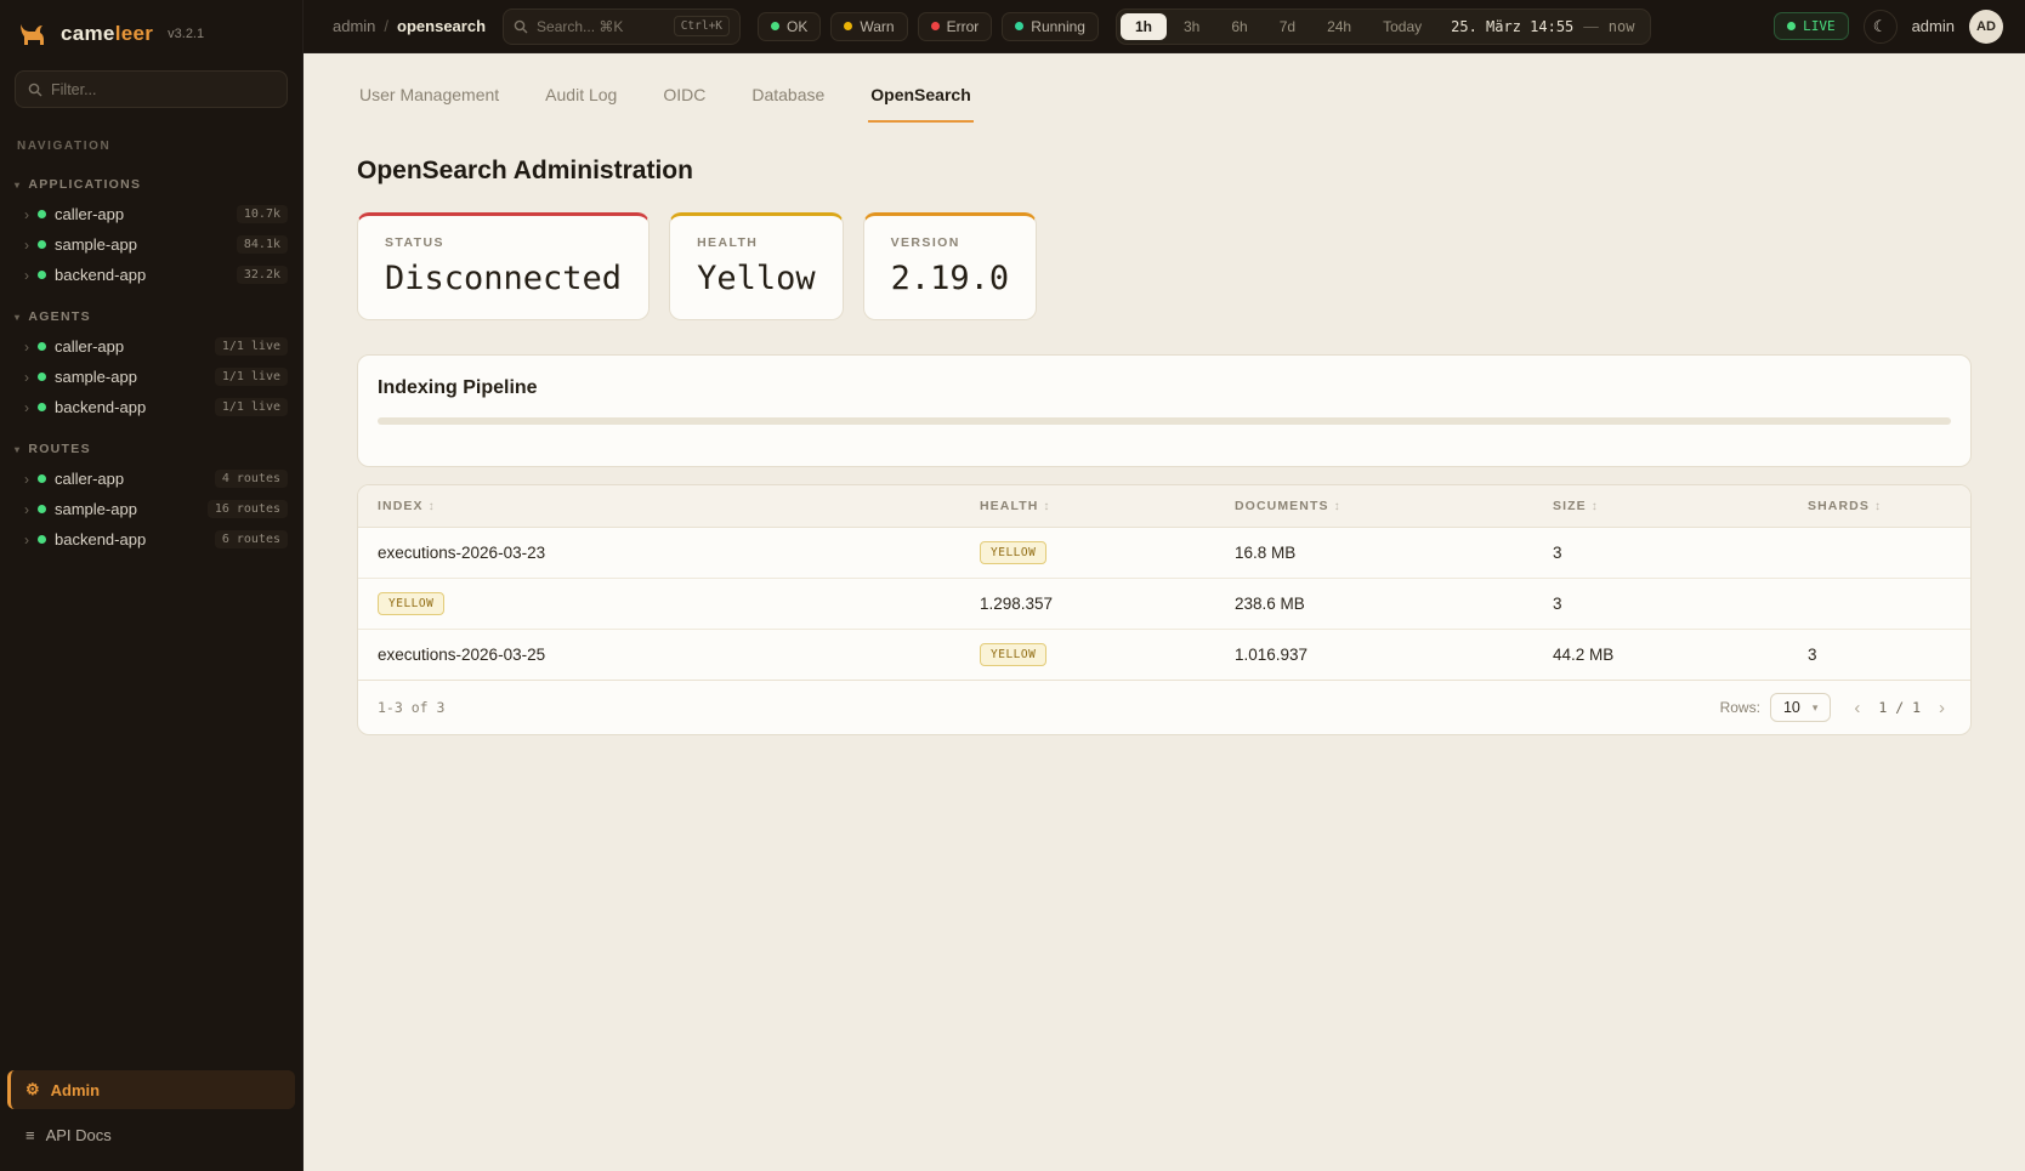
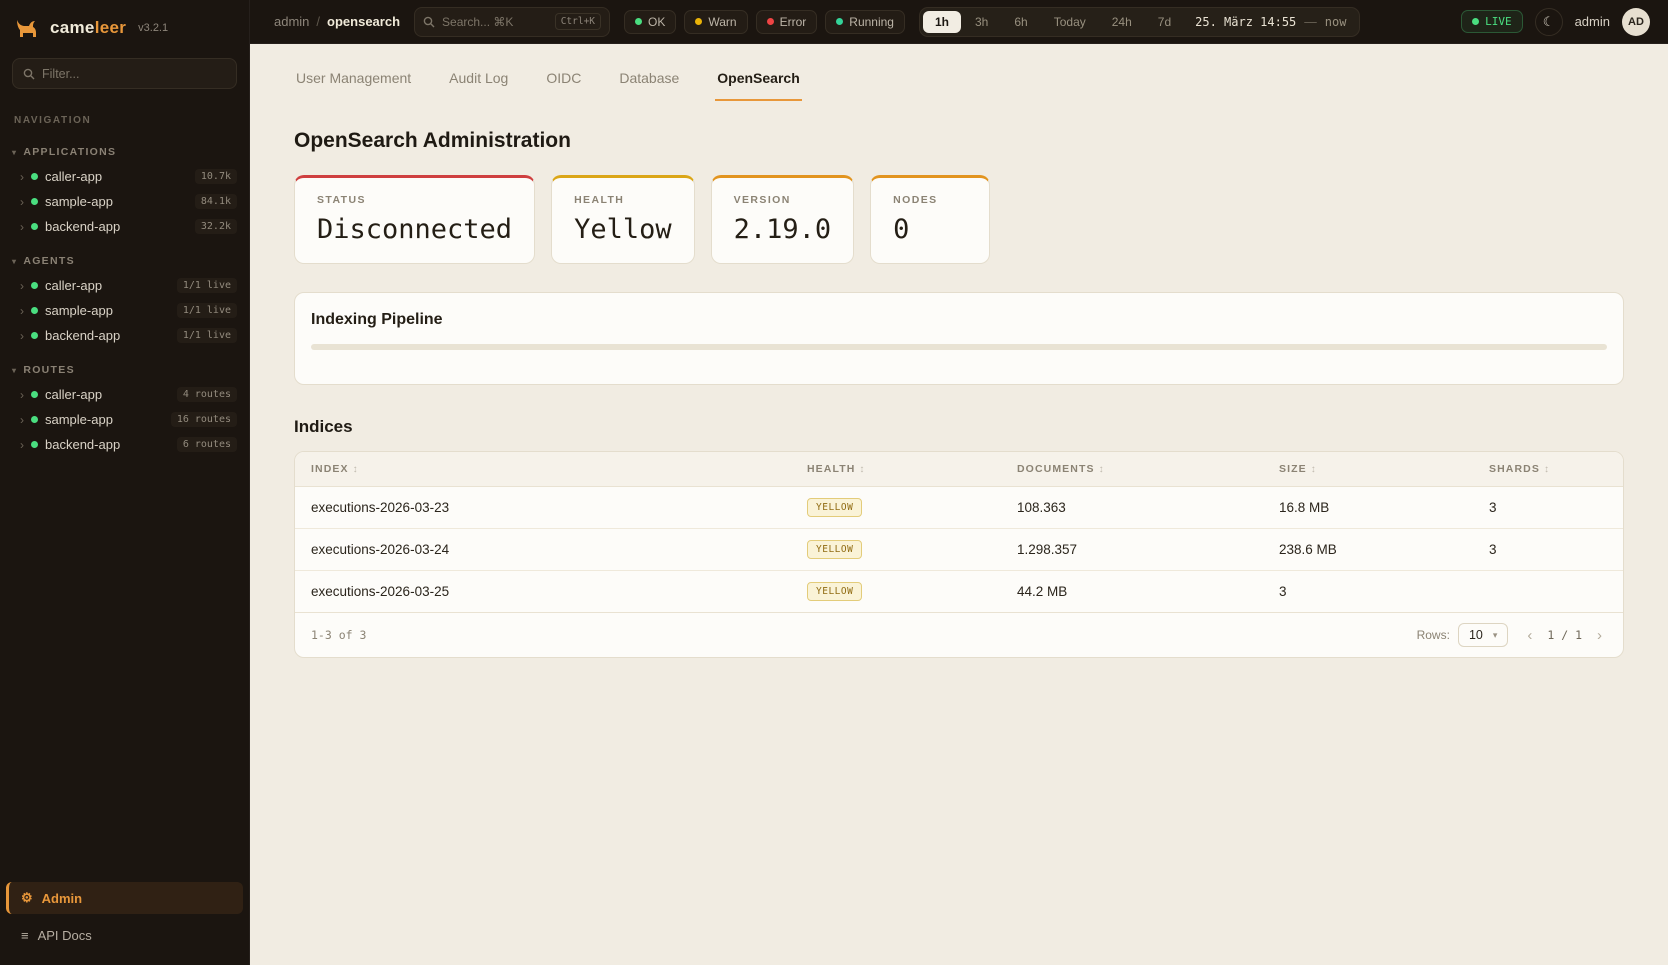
  cameleer
  v3.2.1
  Filter...
  NAVIGATION
  ▾
  APPLICATIONS
  ›
  caller-app
  10.7k
  ›
  sample-app
  84.1k
  ›
  backend-app
  32.2k
  ▾
  AGENTS
  ›
  caller-app
  1/1 live
  ›
  sample-app
  1/1 live
  ›
  backend-app
  1/1 live
  ▾
  ROUTES
  ›
  caller-app
  4 routes
  ›
  sample-app
  16 routes
  ›
  backend-app
  6 routes
  ⚙
  Admin
  ≡
  API Docs
  admin
  /
  opensearch
  Search... ⌘K
  Ctrl+K
  OK
  Warn
  Error
  Running
  1h
  3h
  6h
- 7d
+ Today
  24h
- Today
+ 7d
  25. März 14:55
  —
  now
  LIVE
  ☾
  admin
  AD
  User Management
  Audit Log
  OIDC
  Database
  OpenSearch
  OpenSearch Administration
  STATUS
  Disconnected
  HEALTH
  Yellow
  VERSION
  2.19.0
+ NODES
+ 0
  Indexing Pipeline
+ Indices
  INDEX
  ↕
  HEALTH
  ↕
  DOCUMENTS
  ↕
  SIZE
  ↕
  SHARDS
  ↕
  executions-2026-03-23
  YELLOW
+ 108.363
  16.8 MB
  3
+ executions-2026-03-24
  YELLOW
  1.298.357
  238.6 MB
  3
  executions-2026-03-25
  YELLOW
- 1.016.937
  44.2 MB
  3
  1-3 of 3
  Rows:
  10
  ▾
  ‹
  1 / 1
  ›
